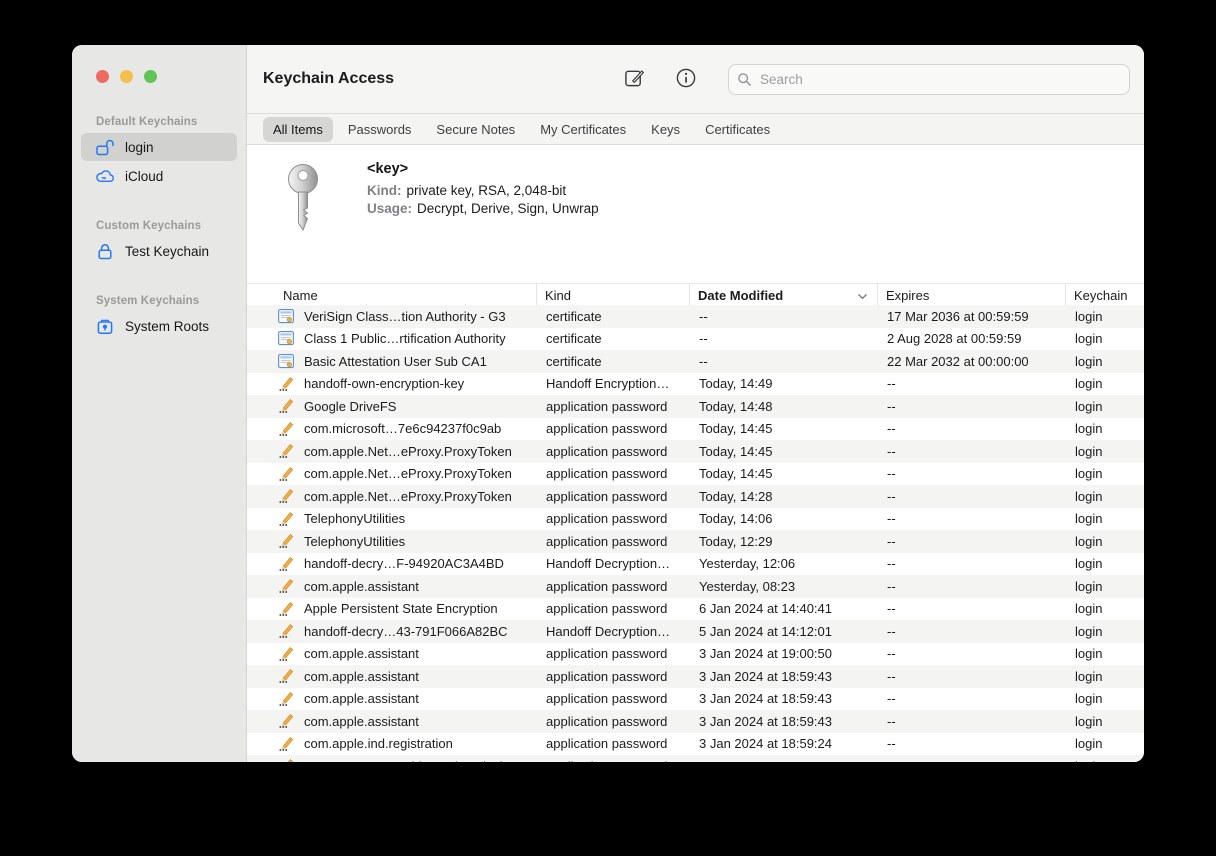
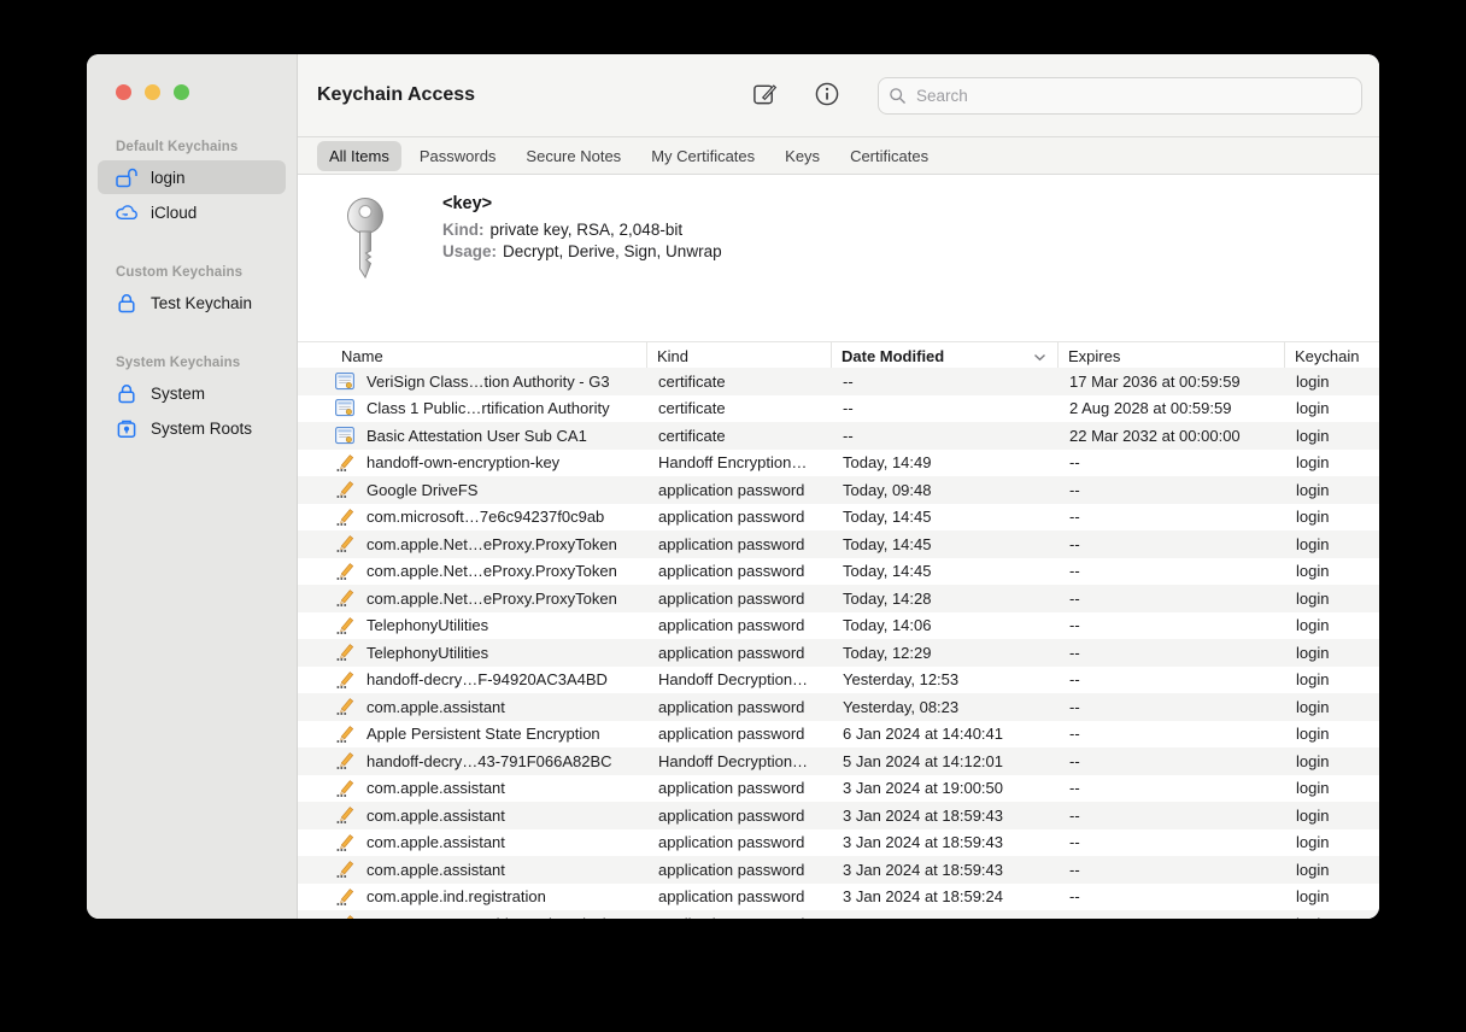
  Default Keychains
  login
  iCloud
  Custom Keychains
  Test Keychain
  System Keychains
+ System
  System Roots
  Keychain Access
  Search
  All Items
  Passwords
  Secure Notes
  My Certificates
  Keys
  Certificates
  <key>
  Kind: private key, RSA, 2,048-bit
  Usage: Decrypt, Derive, Sign, Unwrap
  Name
  Kind
  Date Modified
  Expires
  Keychain
  VeriSign Class…tion Authority - G3
  certificate
  --
  17 Mar 2036 at 00:59:59
  login
  Class 1 Public…rtification Authority
  certificate
  --
  2 Aug 2028 at 00:59:59
  login
  Basic Attestation User Sub CA1
  certificate
  --
  22 Mar 2032 at 00:00:00
  login
  handoff-own-encryption-key
  Handoff Encryption…
  Today, 14:49
  --
  login
  Google DriveFS
  application password
- Today, 14:48
+ Today, 09:48
  --
  login
  com.microsoft…7e6c94237f0c9ab
  application password
  Today, 14:45
  --
  login
  com.apple.Net…eProxy.ProxyToken
  application password
  Today, 14:45
  --
  login
  com.apple.Net…eProxy.ProxyToken
  application password
  Today, 14:45
  --
  login
  com.apple.Net…eProxy.ProxyToken
  application password
  Today, 14:28
  --
  login
  TelephonyUtilities
  application password
  Today, 14:06
  --
  login
  TelephonyUtilities
  application password
  Today, 12:29
  --
  login
  handoff-decry…F-94920AC3A4BD
  Handoff Decryption…
- Yesterday, 12:06
+ Yesterday, 12:53
  --
  login
  com.apple.assistant
  application password
  Yesterday, 08:23
  --
  login
  Apple Persistent State Encryption
  application password
  6 Jan 2024 at 14:40:41
  --
  login
  handoff-decry…43-791F066A82BC
  Handoff Decryption…
  5 Jan 2024 at 14:12:01
  --
  login
  com.apple.assistant
  application password
  3 Jan 2024 at 19:00:50
  --
  login
  com.apple.assistant
  application password
  3 Jan 2024 at 18:59:43
  --
  login
  com.apple.assistant
  application password
  3 Jan 2024 at 18:59:43
  --
  login
  com.apple.assistant
  application password
  3 Jan 2024 at 18:59:43
  --
  login
  com.apple.ind.registration
  application password
  3 Jan 2024 at 18:59:24
  --
  login
